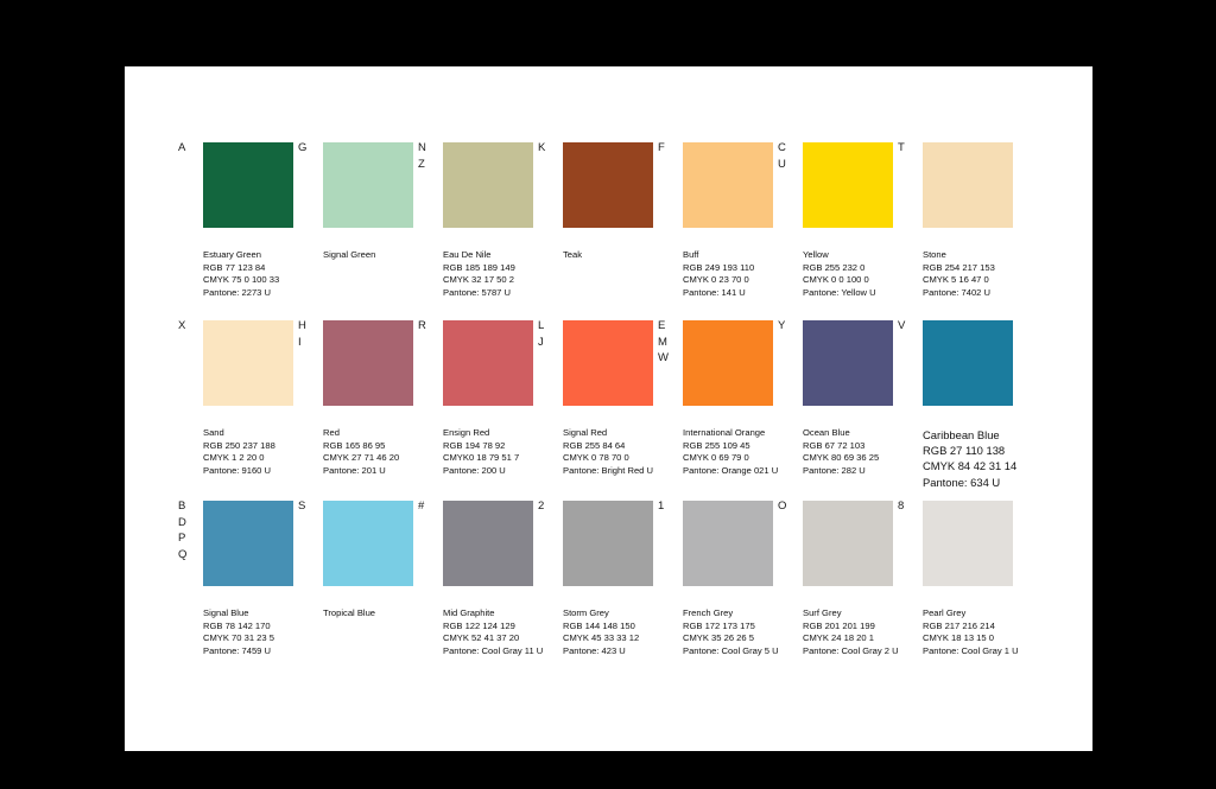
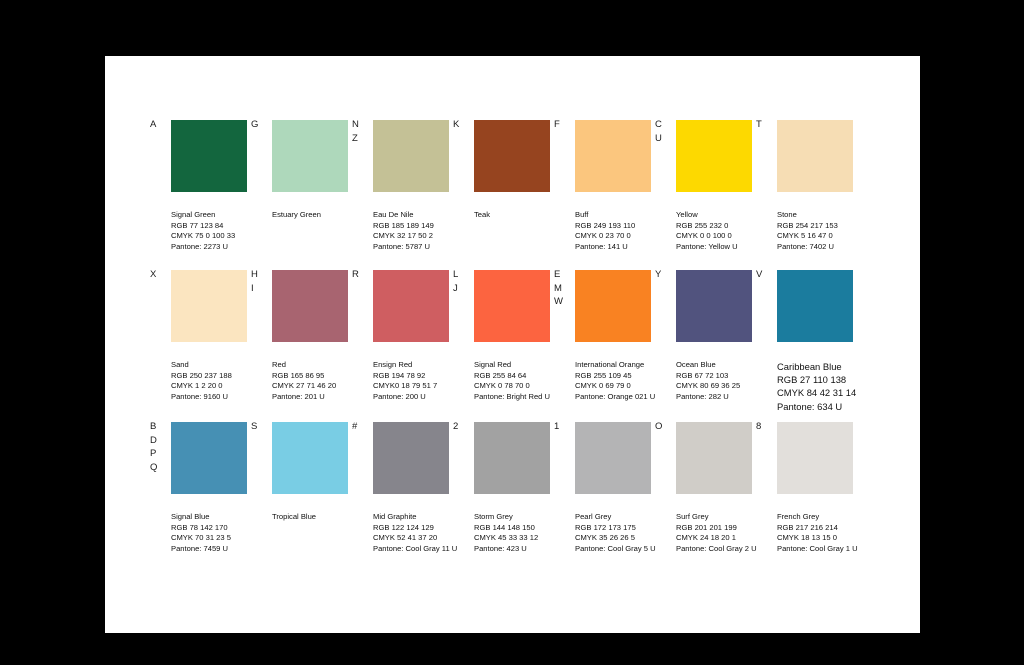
  A
- Estuary Green
+ Signal Green
  RGB 77 123 84
  CMYK 75 0 100 33
  Pantone: 2273 U
  G
- Signal Green
+ Estuary Green
  N
  Z
  Eau De Nile
  RGB 185 189 149
  CMYK 32 17 50 2
  Pantone: 5787 U
  K
  Teak
  F
  Buff
  RGB 249 193 110
  CMYK 0 23 70 0
  Pantone: 141 U
  C
  U
  Yellow
  RGB 255 232 0
  CMYK 0 0 100 0
  Pantone: Yellow U
  T
  Stone
  RGB 254 217 153
  CMYK 5 16 47 0
  Pantone: 7402 U
  X
  Sand
  RGB 250 237 188
  CMYK 1 2 20 0
  Pantone: 9160 U
  H
  I
  Red
  RGB 165 86 95
  CMYK 27 71 46 20
  Pantone: 201 U
  R
  Ensign Red
  RGB 194 78 92
  CMYK0 18 79 51 7
  Pantone: 200 U
  L
  J
  Signal Red
  RGB 255 84 64
  CMYK 0 78 70 0
  Pantone: Bright Red U
  E
  M
  W
  International Orange
  RGB 255 109 45
  CMYK 0 69 79 0
  Pantone: Orange 021 U
  Y
  Ocean Blue
  RGB 67 72 103
  CMYK 80 69 36 25
  Pantone: 282 U
  V
  Caribbean Blue
  RGB 27 110 138
  CMYK 84 42 31 14
  Pantone: 634 U
  B
  D
  P
  Q
  Signal Blue
  RGB 78 142 170
  CMYK 70 31 23 5
  Pantone: 7459 U
  S
  Tropical Blue
  #
  Mid Graphite
  RGB 122 124 129
  CMYK 52 41 37 20
  Pantone: Cool Gray 11 U
  2
  Storm Grey
  RGB 144 148 150
  CMYK 45 33 33 12
  Pantone: 423 U
  1
- French Grey
+ Pearl Grey
  RGB 172 173 175
  CMYK 35 26 26 5
  Pantone: Cool Gray 5 U
  O
  Surf Grey
  RGB 201 201 199
  CMYK 24 18 20 1
  Pantone: Cool Gray 2 U
  8
- Pearl Grey
+ French Grey
  RGB 217 216 214
  CMYK 18 13 15 0
  Pantone: Cool Gray 1 U
